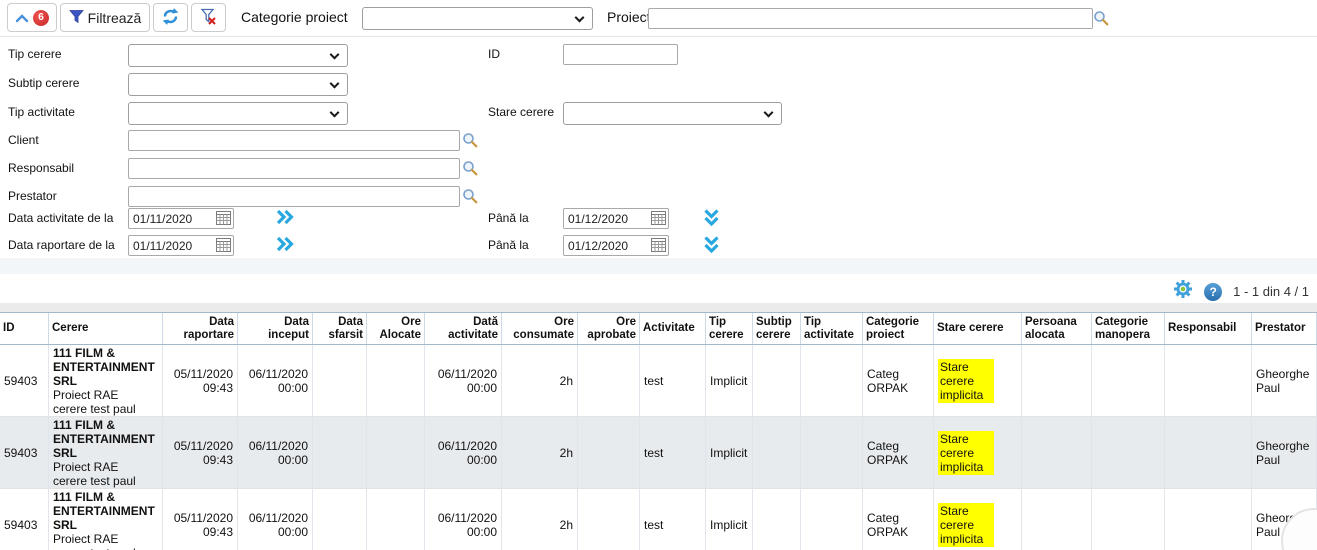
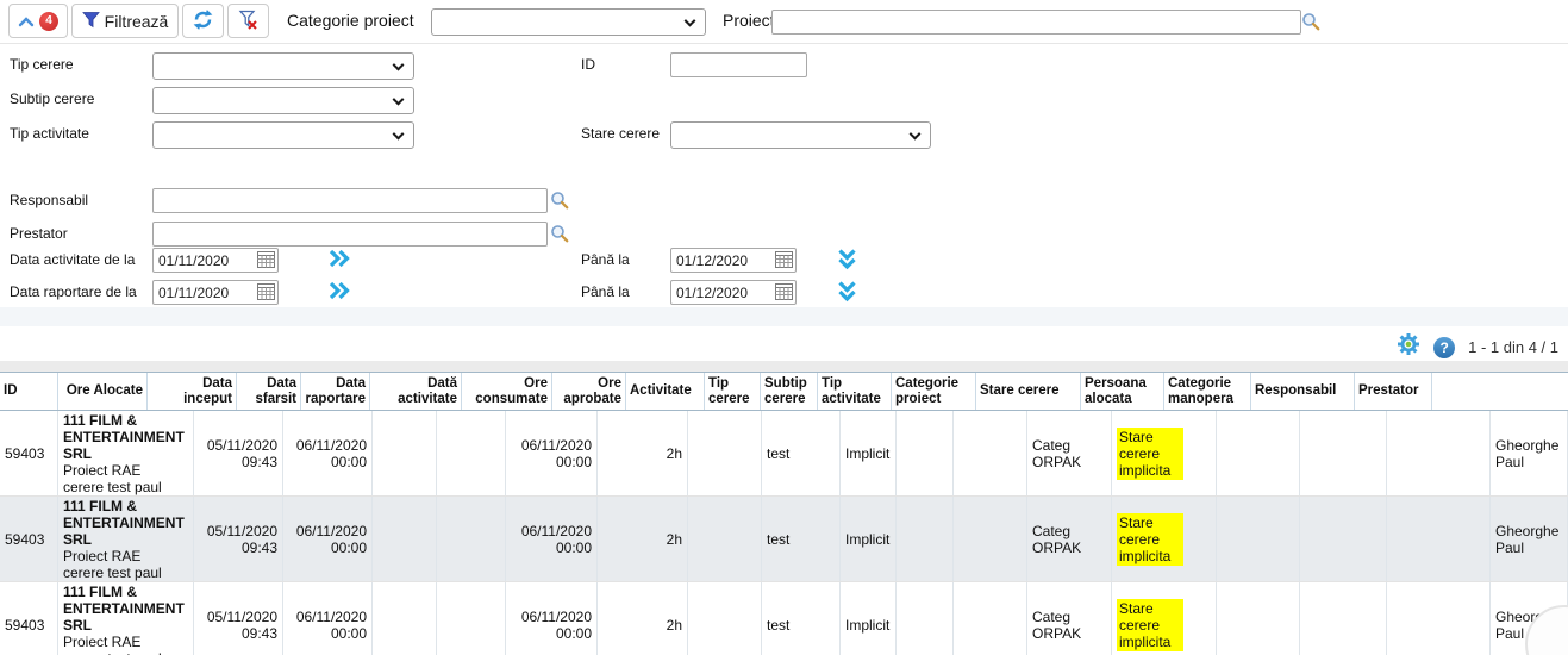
- 6
+ 4
  Filtrează
  Categorie proiect
  Proiec
  Tip cerere
  ID
  Subtip cerere
  Tip activitate
  Stare cerere
- Client
  Responsabil
  Prestator
  Data activitate de la
  01/11/2020
  Până la
  01/12/2020
  Data raportare de la
  01/11/2020
  Până la
  01/12/2020
  ?
  1 - 1 din 4 / 1
  ID
- Cerere
- Data raportare
+ Ore Alocate
  Data inceput
  Data sfarsit
- Ore Alocate
+ Data raportare
  Dată activitate
  Ore consumate
  Ore aprobate
  Activitate
  Tip cerere
  Subtip cerere
  Tip activitate
  Categorie proiect
  Stare cerere
  Persoana alocata
  Categorie manopera
  Responsabil
  Prestator
  59403
  111 FILM & ENTERTAINMENT SRL
  Proiect RAE
  cerere test paul
  05/11/2020 09:43
  06/11/2020 00:00
  06/11/2020 00:00
  2h
  test
  Implicit
  Categ ORPAK
  Stare cerere implicita
  Gheorghe Paul
  59403
  111 FILM & ENTERTAINMENT SRL
  Proiect RAE
  cerere test paul
  05/11/2020 09:43
  06/11/2020 00:00
  06/11/2020 00:00
  2h
  test
  Implicit
  Categ ORPAK
  Stare cerere implicita
  Gheorghe Paul
  59403
  111 FILM & ENTERTAINMENT SRL
  Proiect RAE
  05/11/2020 09:43
  06/11/2020 00:00
  06/11/2020 00:00
  2h
  test
  Implicit
  Categ ORPAK
  Stare cerere implicita
  Gheor Paul
